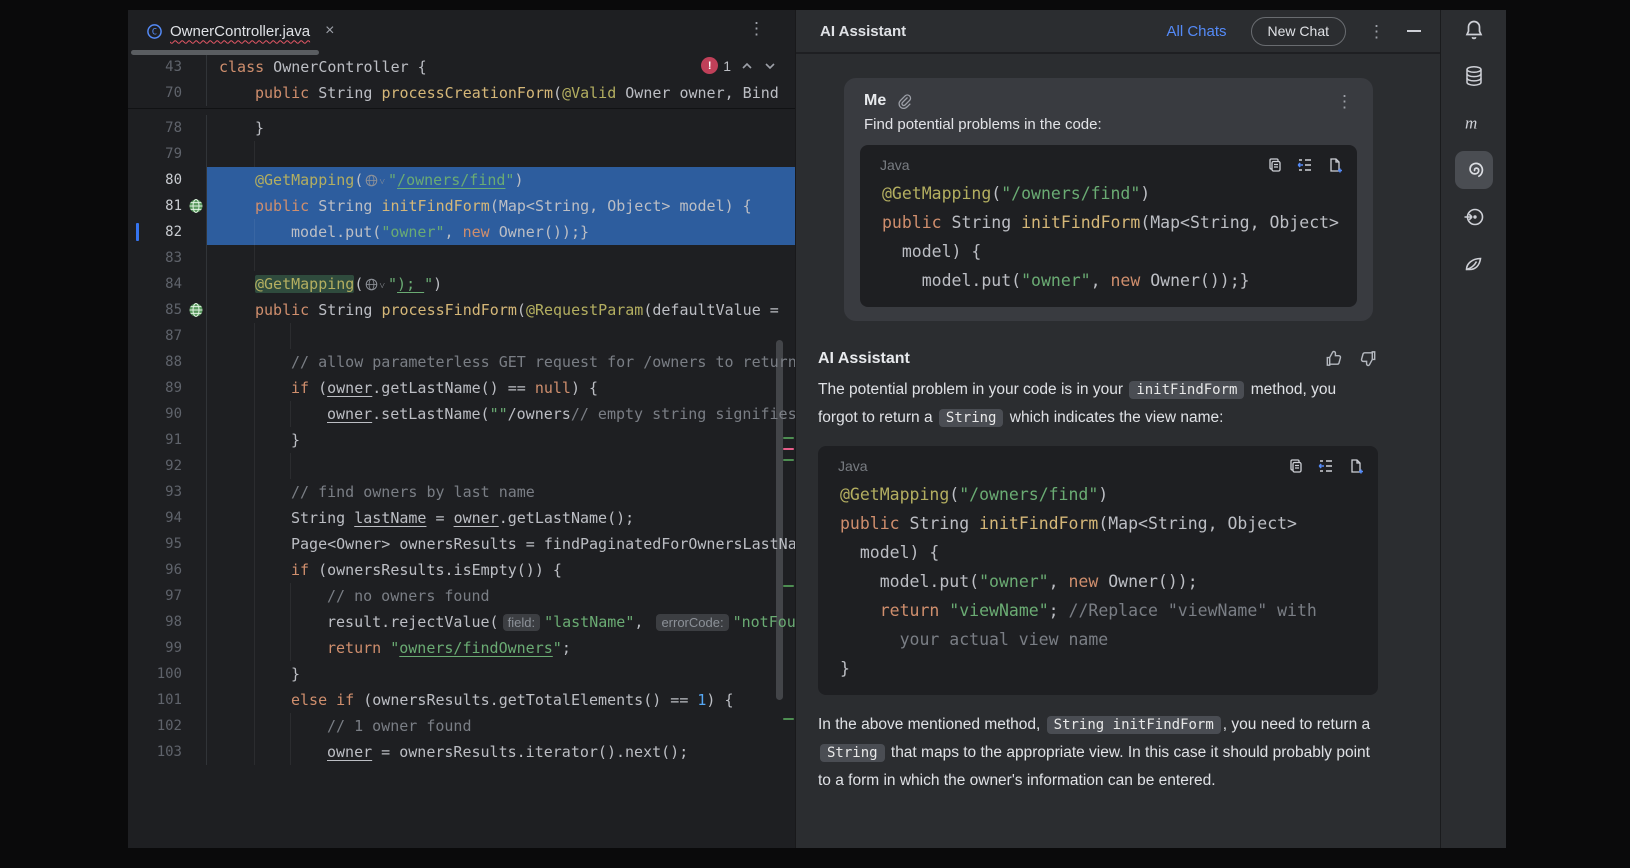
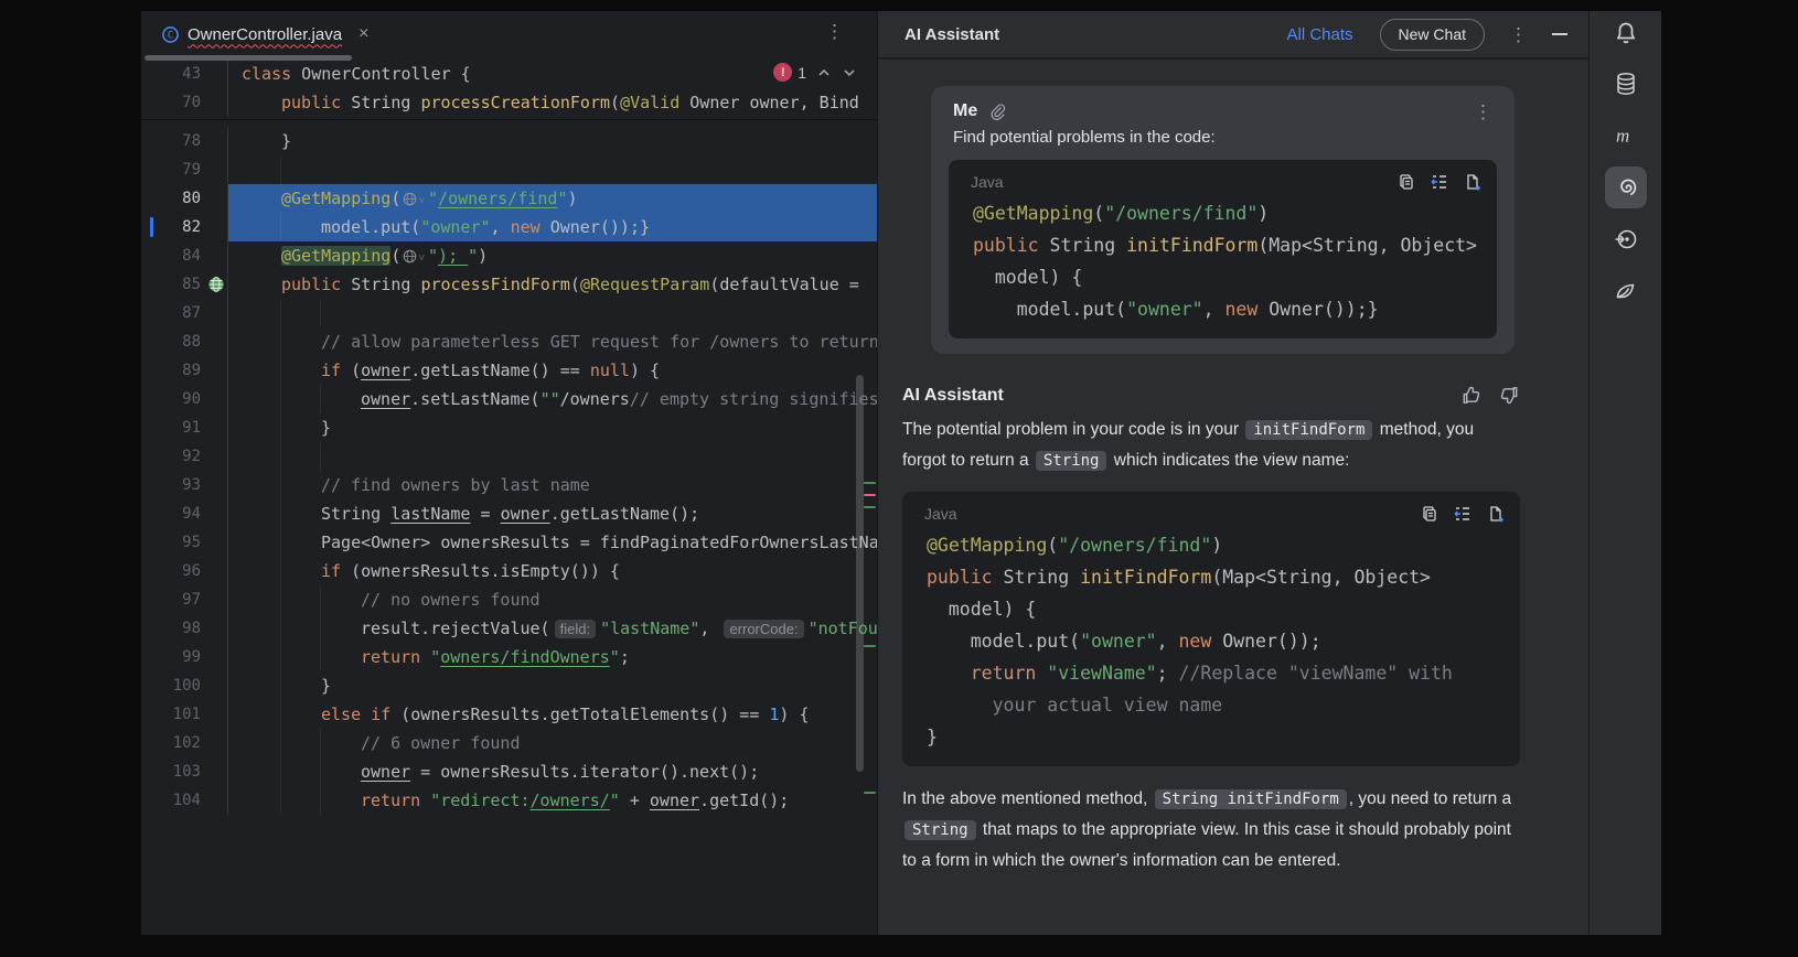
  C
  OwnerController.java
  ×
  ⋮
  43
  class OwnerController {
  !
  1
  70
  public String processCreationForm(@Valid Owner owner, Bind
  78
  }
  79
  80
  @GetMapping( ˅ "/owners/find")
- 81
- public String initFindForm(Map<String, Object> model) {
  82
  model.put("owner", new Owner());}
- 83
  84
  @GetMapping( ˅ "); ")
  85
  public String processFindForm(@RequestParam(defaultValue =
  87
  88
  // allow parameterless GET request for /owners to return
  89
  if (owner.getLastName() == null) {
  90
  owner.setLastName(""/owners// empty string signifies
  91
  }
  92
  93
  // find owners by last name
  94
  String lastName = owner.getLastName();
  95
  Page<Owner> ownersResults = findPaginatedForOwnersLastNa
  96
  if (ownersResults.isEmpty()) {
  97
  // no owners found
  98
  result.rejectValue( field: "lastName", errorCode: "notFou
  99
  return "owners/findOwners";
  100
  }
  101
  else if (ownersResults.getTotalElements() == 1) {
  102
- // 1 owner found
+ // 6 owner found
  103
  owner = ownersResults.iterator().next();
+ 104
+ return "redirect:/owners/" + owner.getId();
  AI Assistant
  All Chats
  New Chat
  ⋮
  Me
  ⋮
  Find potential problems in the code:
  Java
  @GetMapping("/owners/find")
  public String initFindForm(Map<String, Object>
  model) {
  model.put("owner", new Owner());}
  AI Assistant
  The potential problem in your code is in your initFindForm method, you forgot to return a String which indicates the view name:
  Java
  @GetMapping("/owners/find")
  public String initFindForm(Map<String, Object>
  model) {
  model.put("owner", new Owner());
  return "viewName"; //Replace "viewName" with
  your actual view name
  }
  In the above mentioned method, String initFindForm , you need to return a String that maps to the appropriate view. In this case it should probably point to a form in which the owner's information can be entered.
  m
